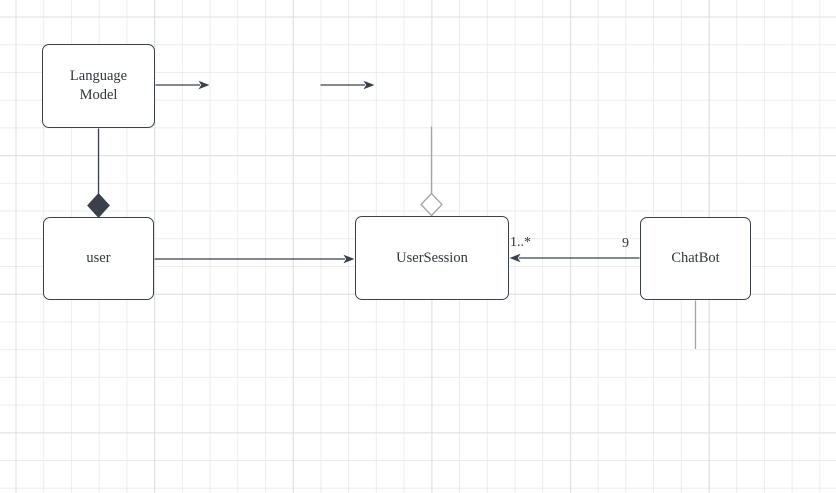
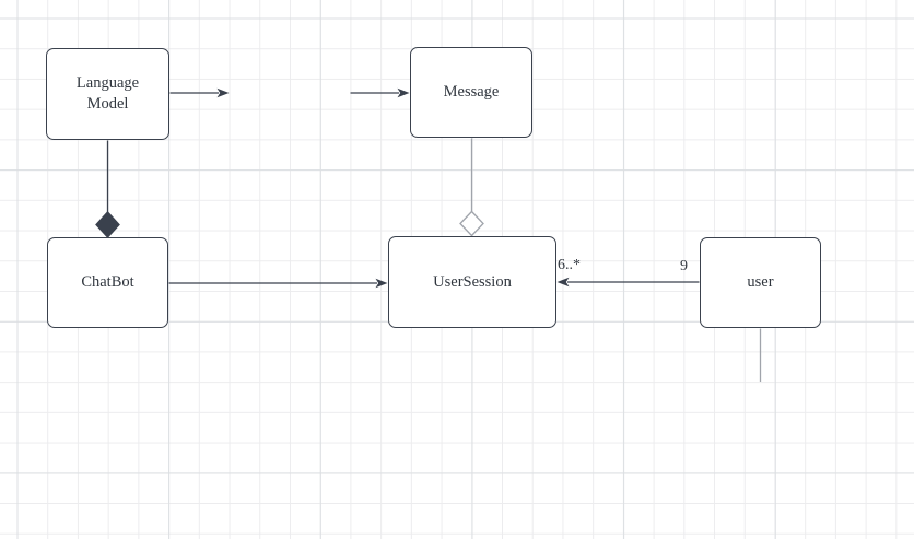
  Language
  Model
+ Message
- user
+ ChatBot
  UserSession
- ChatBot
+ user
- 1..*
+ 6..*
  9
